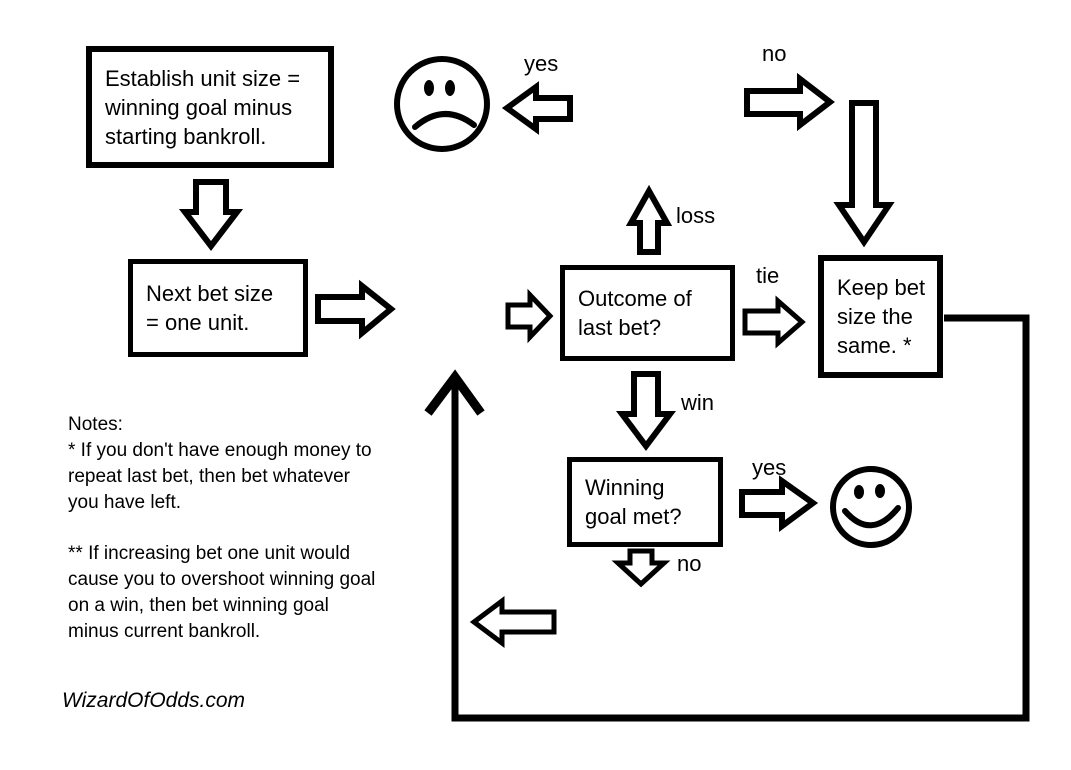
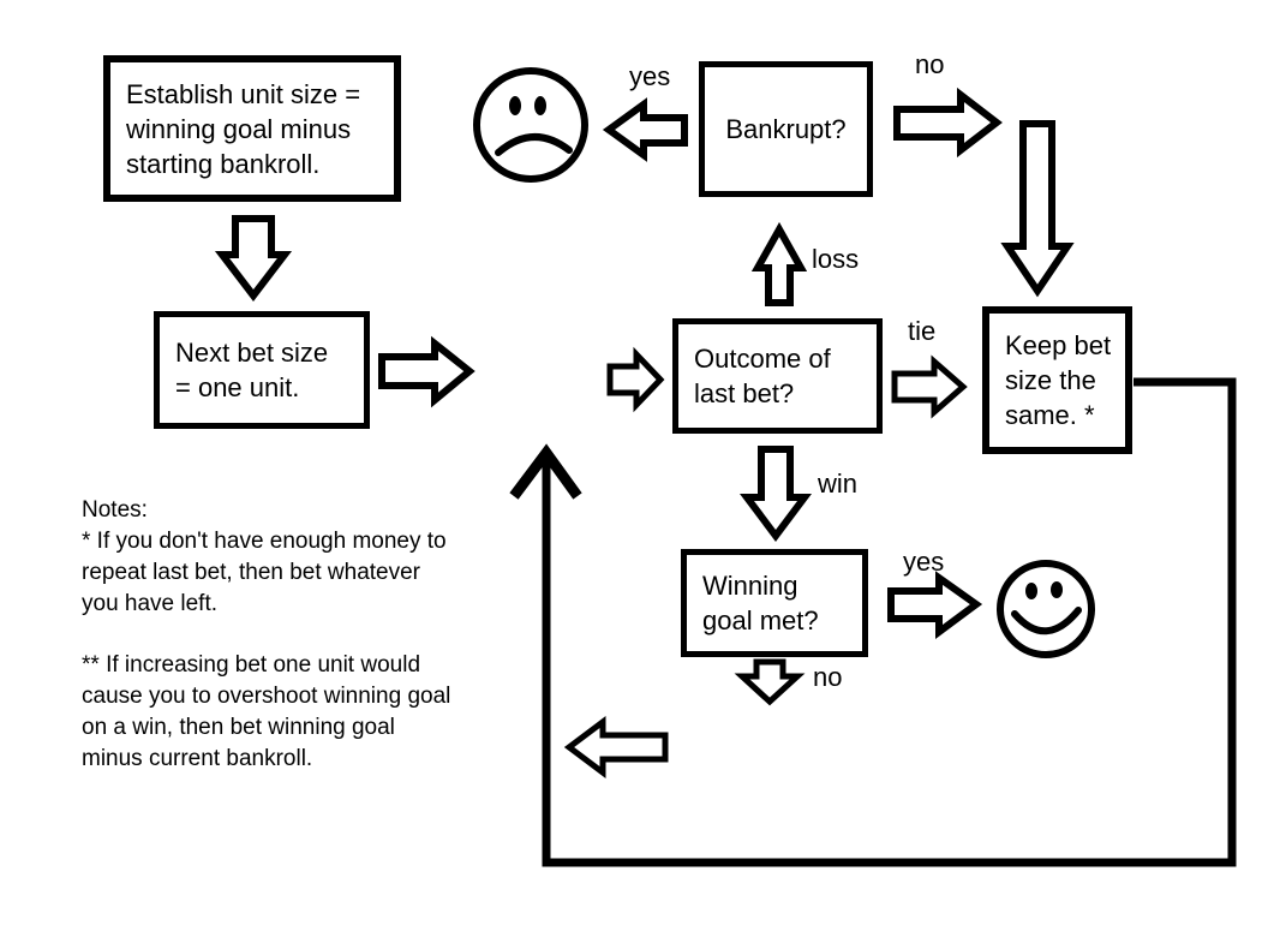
  Establish unit size =
  winning goal minus
  starting bankroll.
+ Bankrupt?
  Next bet size
  = one unit.
  Outcome of
  last bet?
  Keep bet
  size the
  same. *
  Winning
  goal met?
  yes
  no
  loss
  tie
  win
  yes
  no
  Notes:
  * If you don't have enough money to
  repeat last bet, then bet whatever
  you have left.
  ** If increasing bet one unit would
  cause you to overshoot winning goal
  on a win, then bet winning goal
  minus current bankroll.
- WizardOfOdds.com
